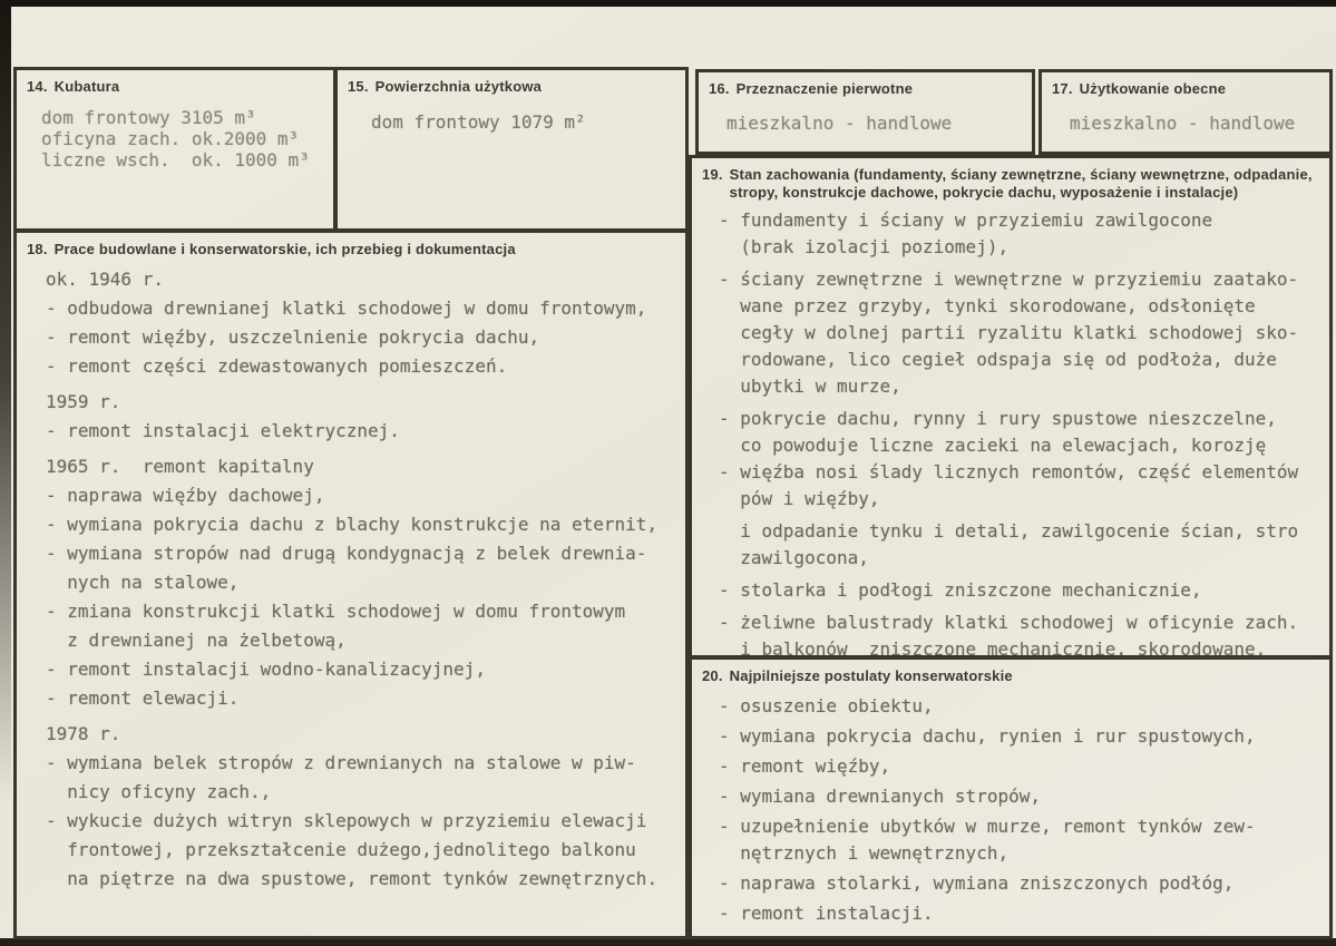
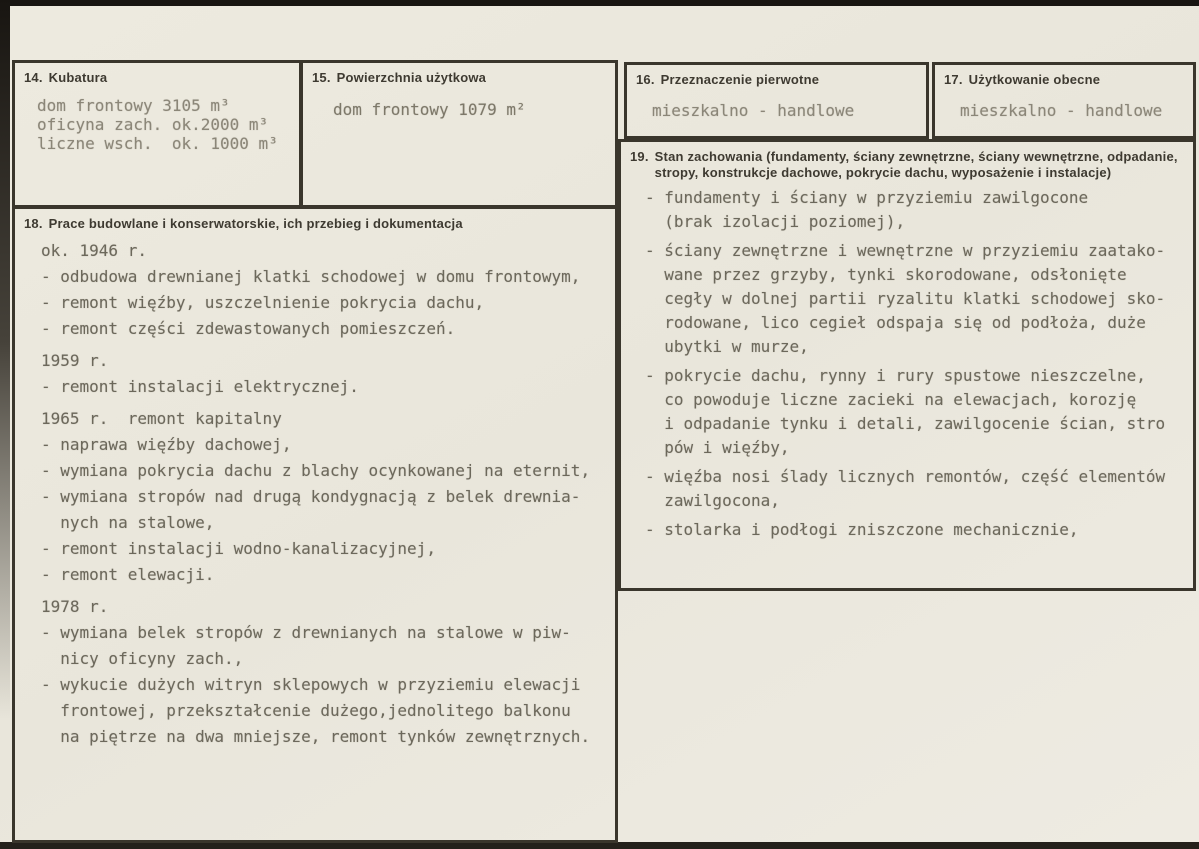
  14.
  Kubatura
  dom frontowy 3105 m³
  oficyna zach. ok.2000 m³
  liczne wsch. ok. 1000 m³
  15.
  Powierzchnia użytkowa
  dom frontowy 1079 m²
  16.
  Przeznaczenie pierwotne
  mieszkalno - handlowe
  17.
  Użytkowanie obecne
  mieszkalno - handlowe
  18.
  Prace budowlane i konserwatorskie, ich przebieg i dokumentacja
  ok. 1946 r.
  - odbudowa drewnianej klatki schodowej w domu frontowym,
  - remont więźby, uszczelnienie pokrycia dachu,
  - remont części zdewastowanych pomieszczeń.
  1959 r.
  - remont instalacji elektrycznej.
  1965 r. remont kapitalny
  - naprawa więźby dachowej,
- - wymiana pokrycia dachu z blachy konstrukcje na eternit,
+ - wymiana pokrycia dachu z blachy ocynkowanej na eternit,
  - wymiana stropów nad drugą kondygnacją z belek drewnia-
  nych na stalowe,
- - zmiana konstrukcji klatki schodowej w domu frontowym
- z drewnianej na żelbetową,
  - remont instalacji wodno-kanalizacyjnej,
  - remont elewacji.
  1978 r.
  - wymiana belek stropów z drewnianych na stalowe w piw-
  nicy oficyny zach.,
  - wykucie dużych witryn sklepowych w przyziemiu elewacji
  frontowej, przekształcenie dużego,jednolitego balkonu
- na piętrze na dwa spustowe, remont tynków zewnętrznych.
+ na piętrze na dwa mniejsze, remont tynków zewnętrznych.
  19.
  Stan zachowania (fundamenty, ściany zewnętrzne, ściany wewnętrzne, odpadanie, stropy, konstrukcje dachowe, pokrycie dachu, wyposażenie i instalacje)
  - fundamenty i ściany w przyziemiu zawilgocone
  (brak izolacji poziomej),
  - ściany zewnętrzne i wewnętrzne w przyziemiu zaatako-
  wane przez grzyby, tynki skorodowane, odsłonięte
  cegły w dolnej partii ryzalitu klatki schodowej sko-
  rodowane, lico cegieł odspaja się od podłoża, duże
  ubytki w murze,
  - pokrycie dachu, rynny i rury spustowe nieszczelne,
  co powoduje liczne zacieki na elewacjach, korozję
- - więźba nosi ślady licznych remontów, część elementów
+ i odpadanie tynku i detali, zawilgocenie ścian, stro
  pów i więźby,
- i odpadanie tynku i detali, zawilgocenie ścian, stro
+ - więźba nosi ślady licznych remontów, część elementów
  zawilgocona,
  - stolarka i podłogi zniszczone mechanicznie,
- - żeliwne balustrady klatki schodowej w oficynie zach.
- i balkonów zniszczone mechanicznie, skorodowane.
- 20.
- Najpilniejsze postulaty konserwatorskie
- - osuszenie obiektu,
- - wymiana pokrycia dachu, rynien i rur spustowych,
- - remont więźby,
- - wymiana drewnianych stropów,
- - uzupełnienie ubytków w murze, remont tynków zew-
- nętrznych i wewnętrznych,
- - naprawa stolarki, wymiana zniszczonych podłóg,
- - remont instalacji.
